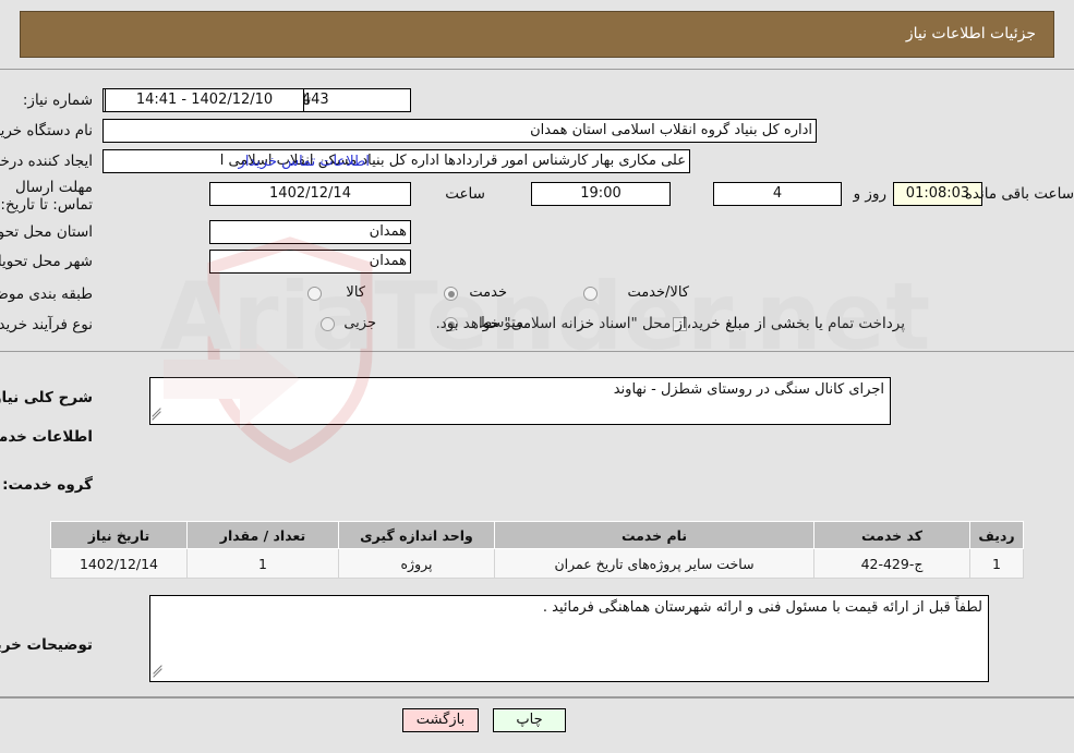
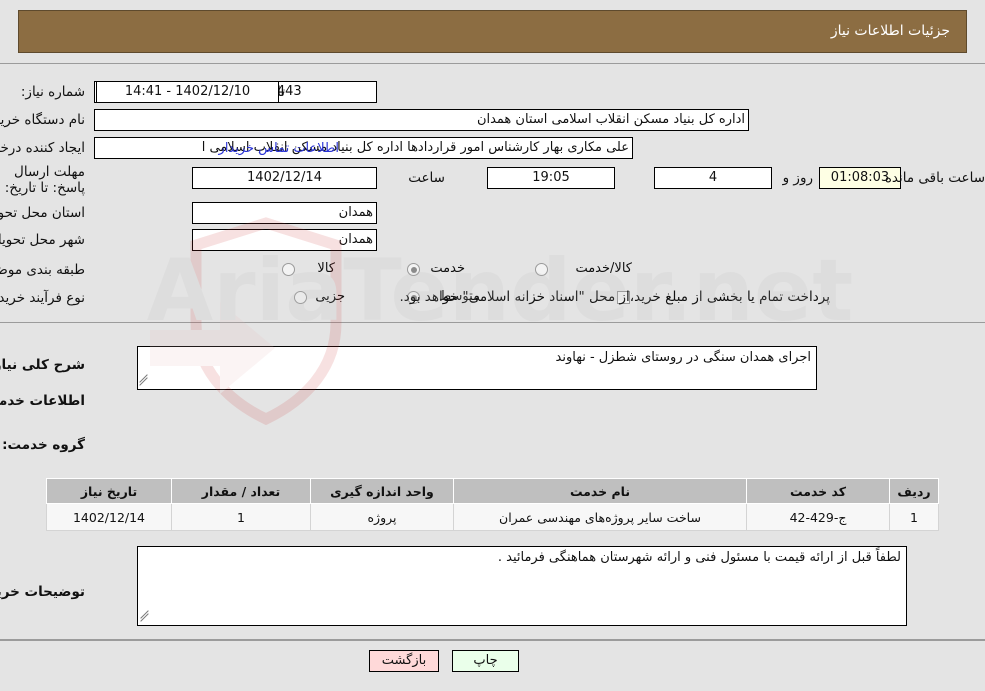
  AriaTender.net
  جزئیات اطلاعات نیاز
  شماره نیاز:
  1402/12/10 - 14:41
  نام دستگاه خری
- اداره کل بنیاد گروه انقلاب اسلامی استان همدان
+ اداره کل بنیاد مسکن انقلاب اسلامی استان همدان
  ایجاد کننده درخ
  علی مکاری بهار کارشناس امور قراردادها اداره کل بنیاد مسکن انقلاب اسلامی ا
  اطلاعات تماس خریدار
- مهلت ارسال تماس: تا تاریخ:
+ مهلت ارسال پاسخ: تا تاریخ:
  1402/12/14
  ساعت
- 19:00
+ 19:05
  4
  روز و
  01:08:03
  ساعت باقی مانده
  استان محل تحو
  همدان
  شهر محل تحوی
  همدان
  طبقه بندی موض
  کالا
  خدمت
  کالا/خدمت
  نوع فرآیند خرید
  جزیی
  متوسط
  پرداخت تمام یا بخشی از مبلغ خرید،از محل "اسناد خزانه اسلامی" خواهد بود.
  شرح کلی نیا
- اجرای کانال سنگی در روستای شطزل - نهاوند
+ اجرای همدان سنگی در روستای شطزل - نهاوند
  گروه خدمت:
  ردیف	کد خدمت	نام خدمت	واحد اندازه گیری	تعداد / مقدار	تاریخ نیاز
- 1	ج-429-42	ساخت سایر پروژه‌های تاریخ عمران	پروژه	1	1402/12/14
+ 1	ج-429-42	ساخت سایر پروژه‌های مهندسی عمران	پروژه	1	1402/12/14
  لطفاً قبل از ارائه قیمت با مسئول فنی و ارائه شهرستان هماهنگی فرمائید .
  چاپ
  بازگشت
